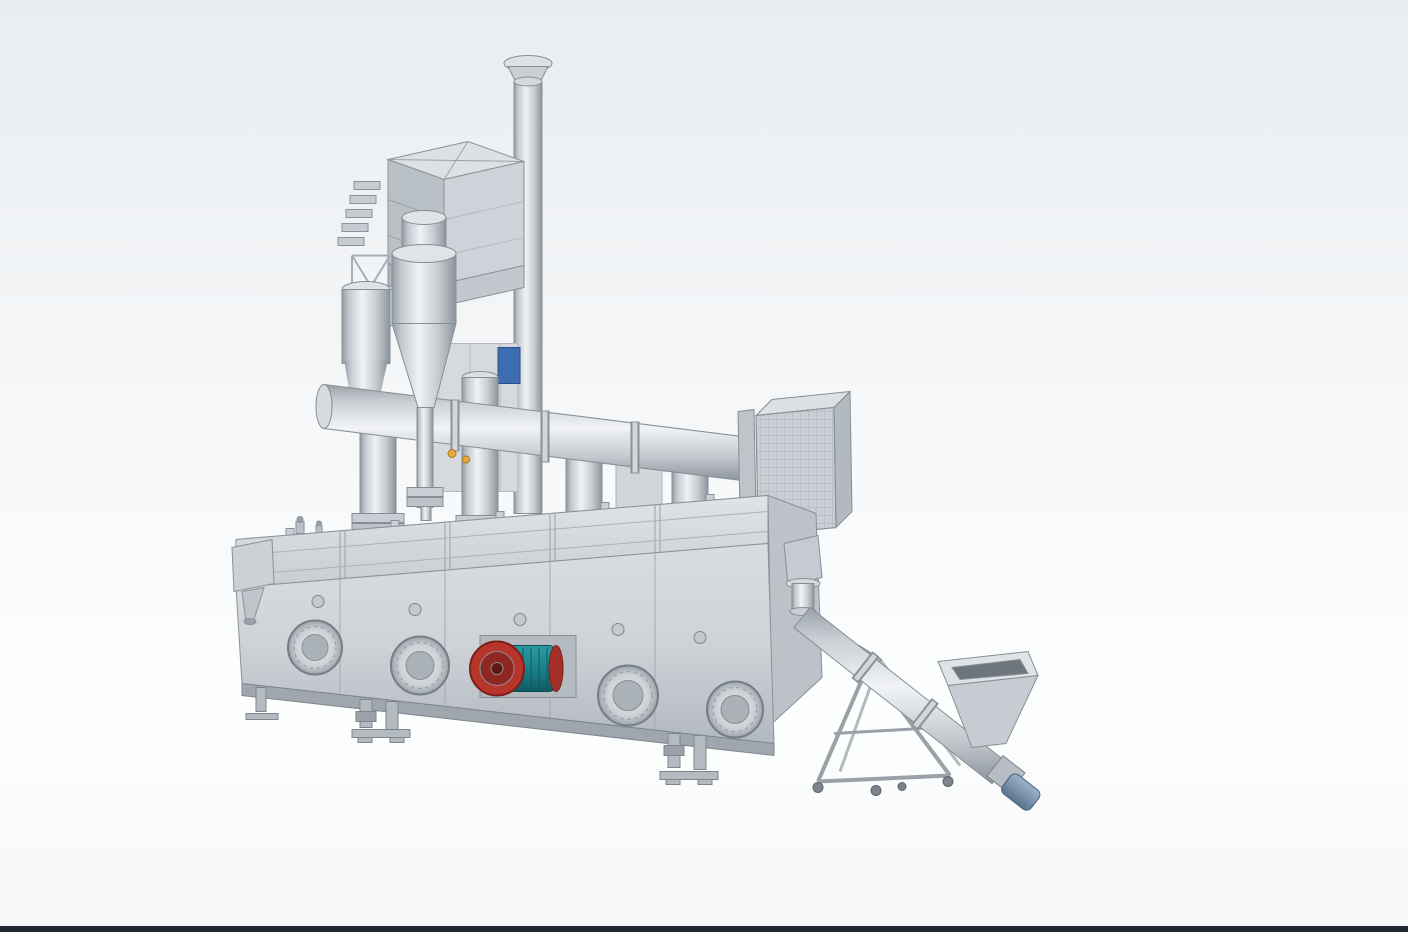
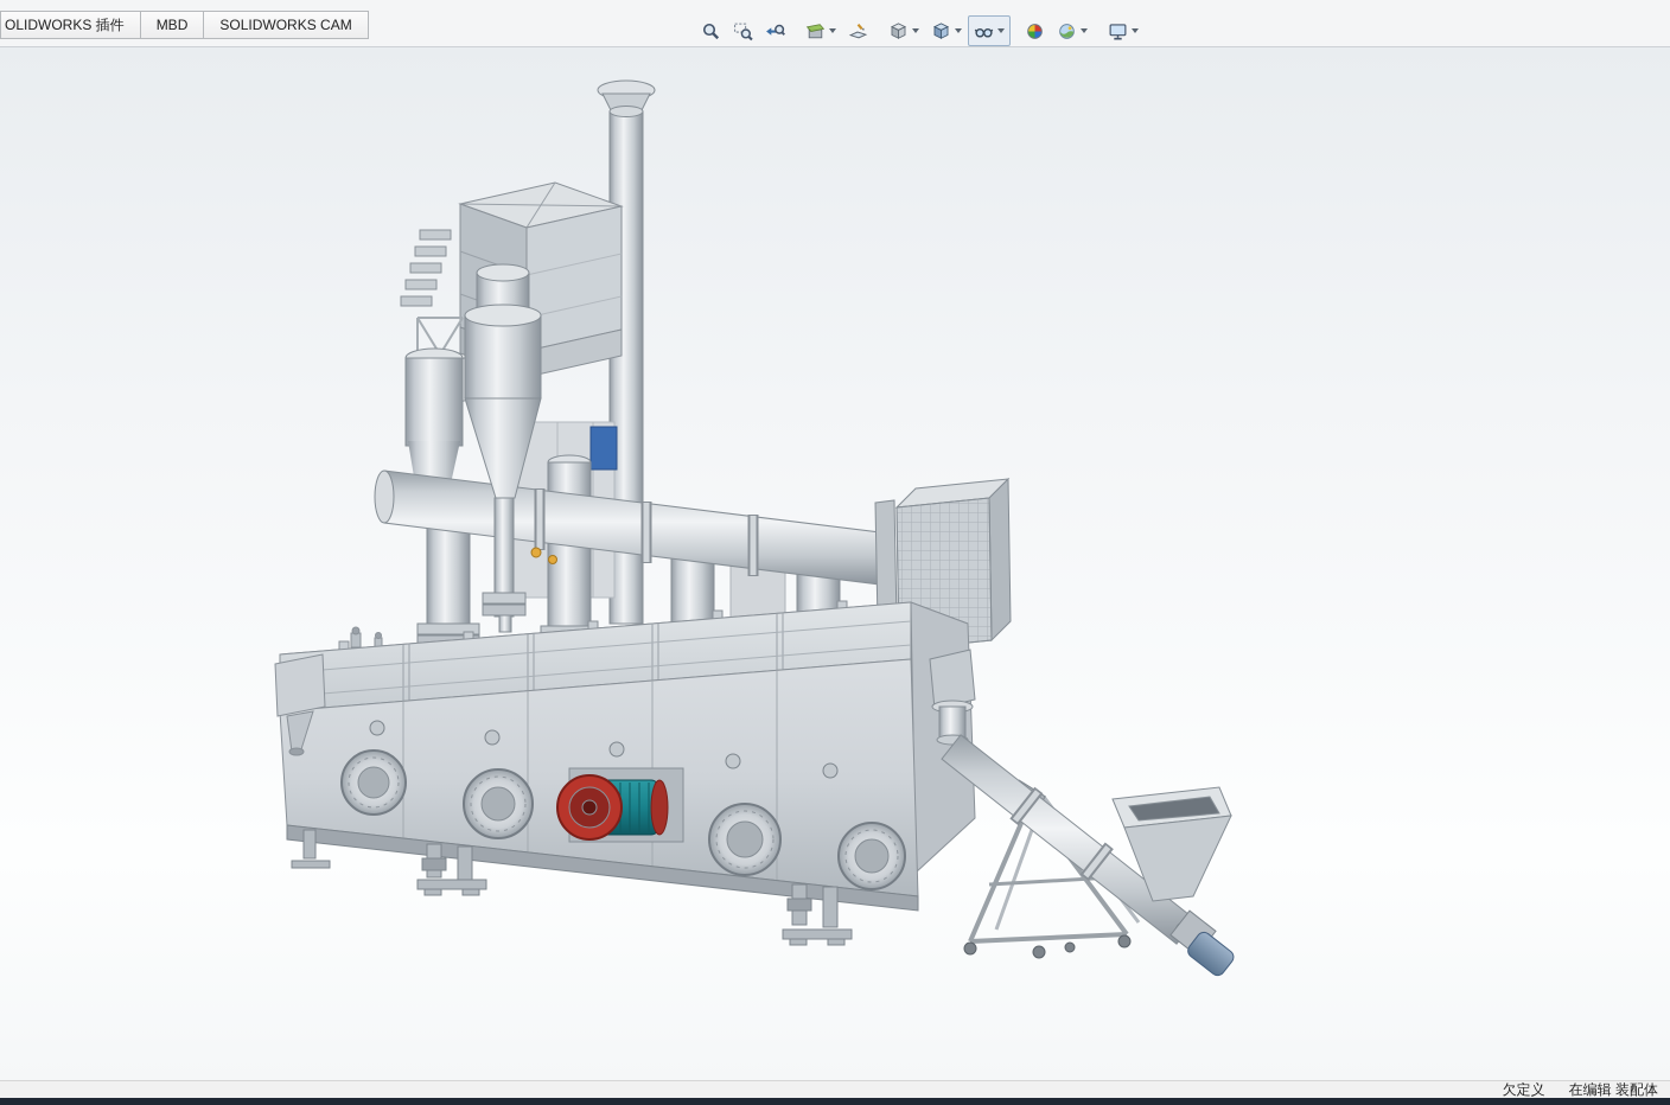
+ OLIDWORKS 插件
+ MBD
+ SOLIDWORKS CAM
+ 欠定义
+ 在编辑 装配体
